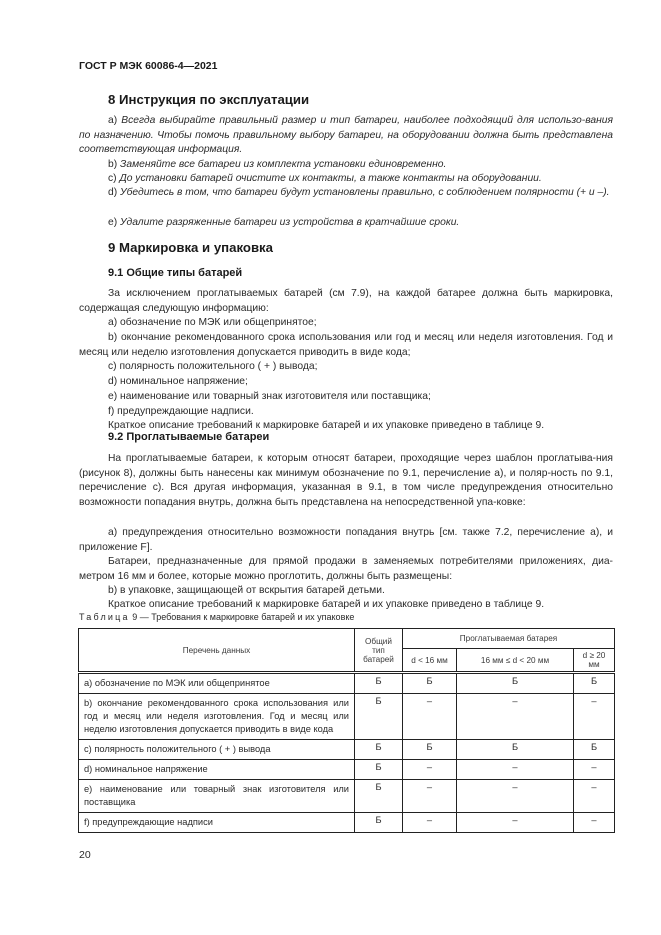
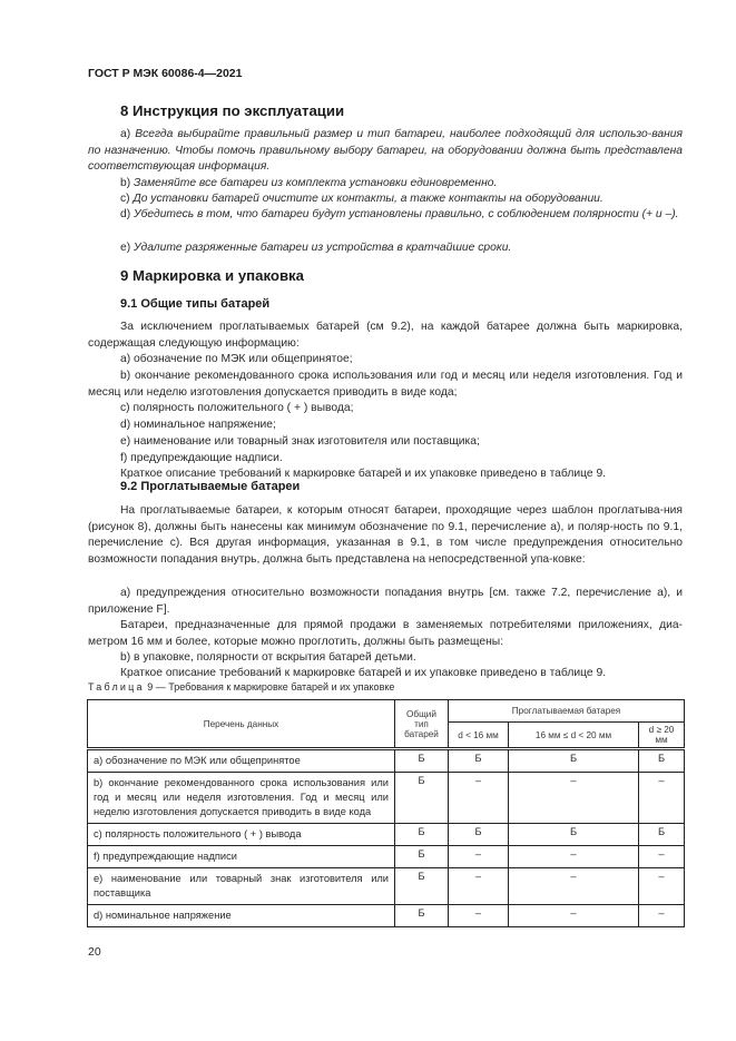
  ГОСТ Р МЭК 60086-4—2021
  8 Инструкция по эксплуатации
  а) Всегда выбирайте правильный размер и тип батареи, наиболее подходящий для использо-вания по назначению. Чтобы помочь правильному выбору батареи, на оборудовании должна быть представлена соответствующая информация.
  b) Заменяйте все батареи из комплекта установки единовременно.
  c) До установки батарей очистите их контакты, а также контакты на оборудовании.
  d) Убедитесь в том, что батареи будут установлены правильно, с соблюдением полярности (+ и –).
  e) Удалите разряженные батареи из устройства в кратчайшие сроки.
  9 Маркировка и упаковка
  9.1 Общие типы батарей
- За исключением проглатываемых батарей (см 7.9), на каждой батарее должна быть маркировка, содержащая следующую информацию:
+ За исключением проглатываемых батарей (см 9.2), на каждой батарее должна быть маркировка, содержащая следующую информацию:
  а) обозначение по МЭК или общепринятое;
  b) окончание рекомендованного срока использования или год и месяц или неделя изготовления. Год и месяц или неделю изготовления допускается приводить в виде кода;
  c) полярность положительного ( + ) вывода;
  d) номинальное напряжение;
  e) наименование или товарный знак изготовителя или поставщика;
  f) предупреждающие надписи.
  Краткое описание требований к маркировке батарей и их упаковке приведено в таблице 9.
  9.2 Проглатываемые батареи
  На проглатываемые батареи, к которым относят батареи, проходящие через шаблон проглатыва-ния (рисунок 8), должны быть нанесены как минимум обозначение по 9.1, перечисление а), и поляр-ность по 9.1, перечисление с). Вся другая информация, указанная в 9.1, в том числе предупреждения относительно возможности попадания внутрь, должна быть представлена на непосредственной упа-ковке:
  а) предупреждения относительно возможности попадания внутрь [см. также 7.2, перечисление а), и приложение F].
  Батареи, предназначенные для прямой продажи в заменяемых потребителями приложениях, диа-метром 16 мм и более, которые можно проглотить, должны быть размещены:
- b) в упаковке, защищающей от вскрытия батарей детьми.
+ b) в упаковке, полярности от вскрытия батарей детьми.
  Краткое описание требований к маркировке батарей и их упаковке приведено в таблице 9.
  Таблица 9 — Требования к маркировке батарей и их упаковке
  Перечень данных	Общий тип батарей	Проглатываемая батарея
  d < 16 мм	16 мм ≤ d < 20 мм	d ≥ 20 мм
  а) обозначение по МЭК или общепринятое	Б	Б	Б	Б
  b) окончание рекомендованного срока использования или год и месяц или неделя изготовления. Год и месяц или неделю изготовления допускается приводить в виде кода	Б	–	–	–
  c) полярность положительного ( + ) вывода	Б	Б	Б	Б
- d) номинальное напряжение	Б	–	–	–
+ f) предупреждающие надписи	Б	–	–	–
  e) наименование или товарный знак изготовителя или поставщика	Б	–	–	–
- f) предупреждающие надписи	Б	–	–	–
+ d) номинальное напряжение	Б	–	–	–
  20
